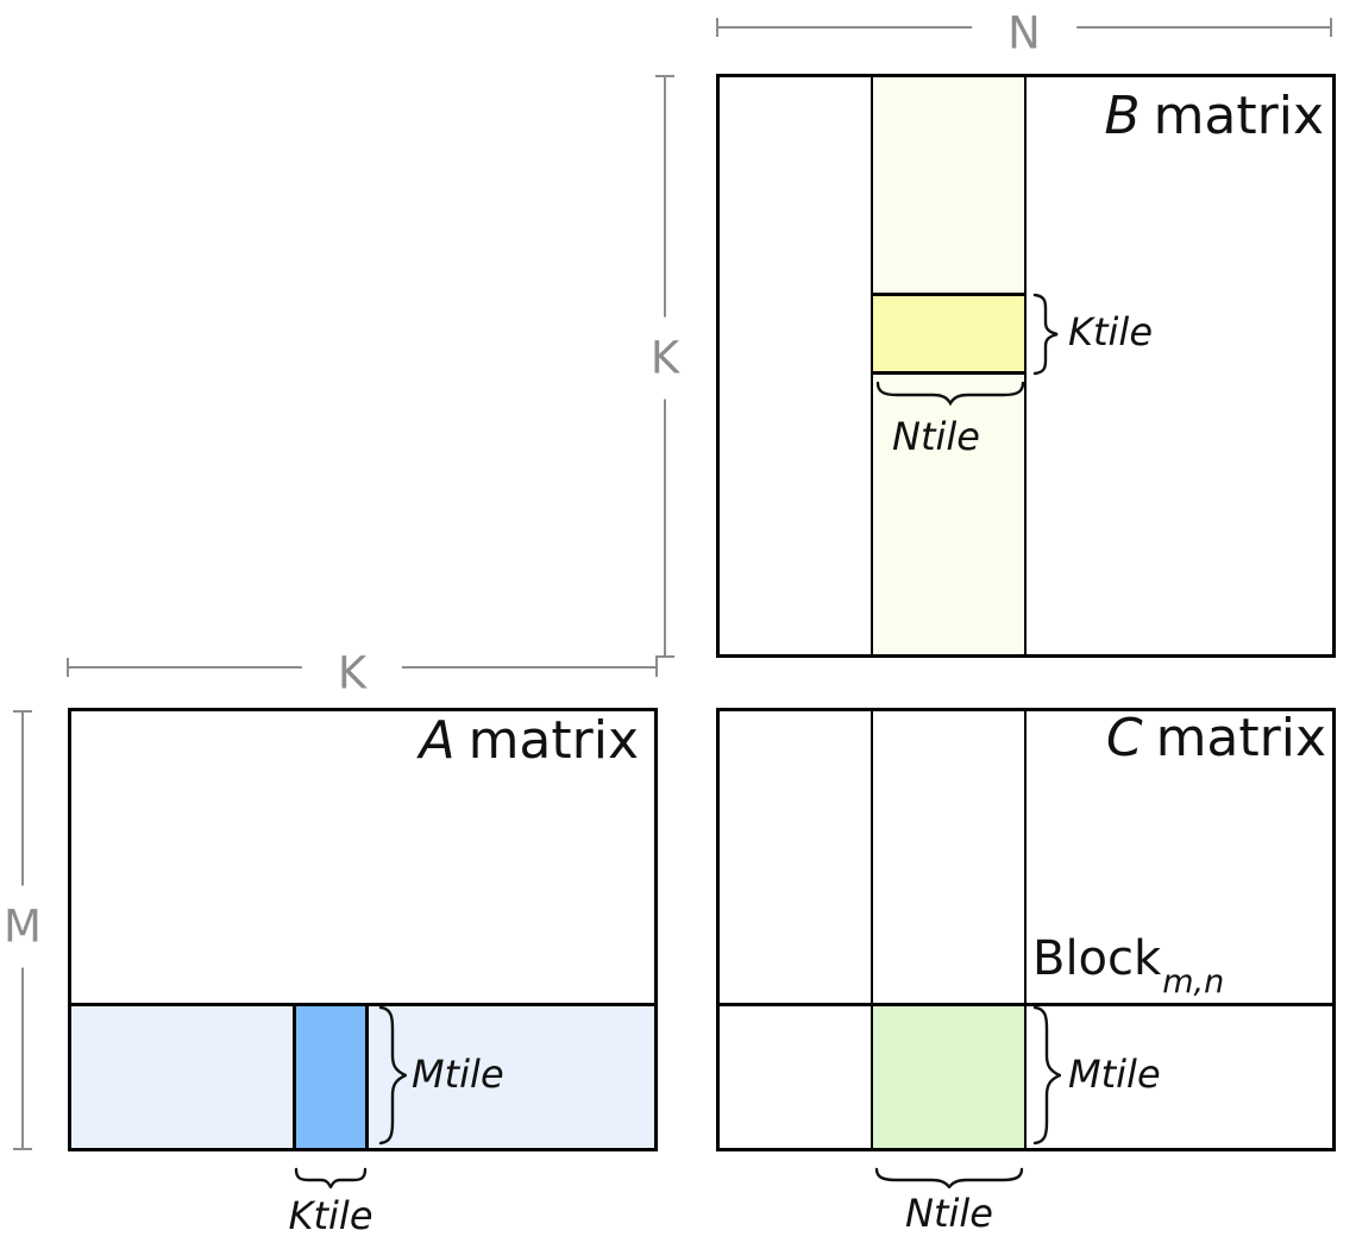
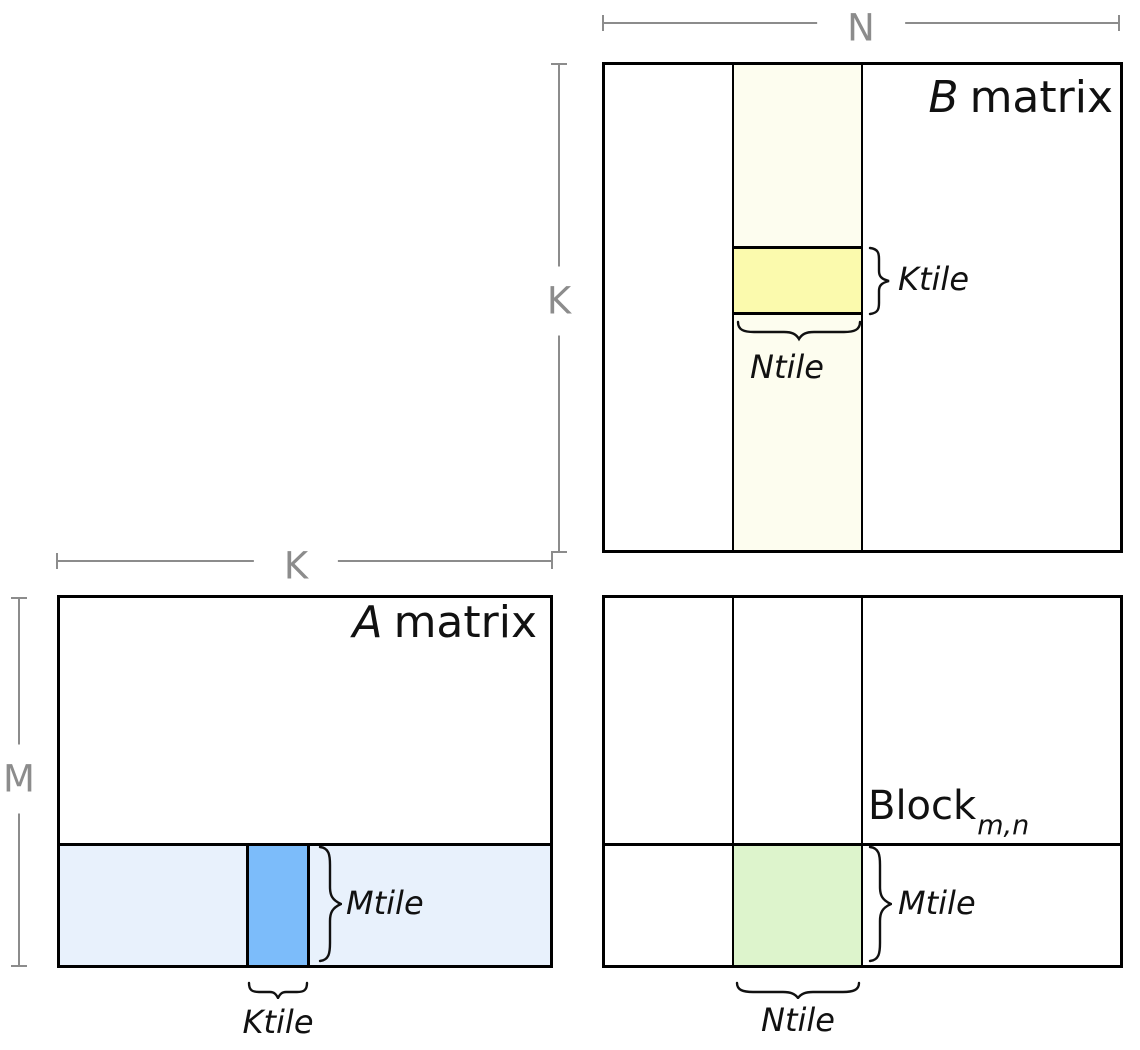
  N
  K
  B matrix
  Ktile
  Ntile
  K
  M
  A matrix
  Mtile
  Ktile
- C matrix
  Blockm,n
  Mtile
  Ntile
